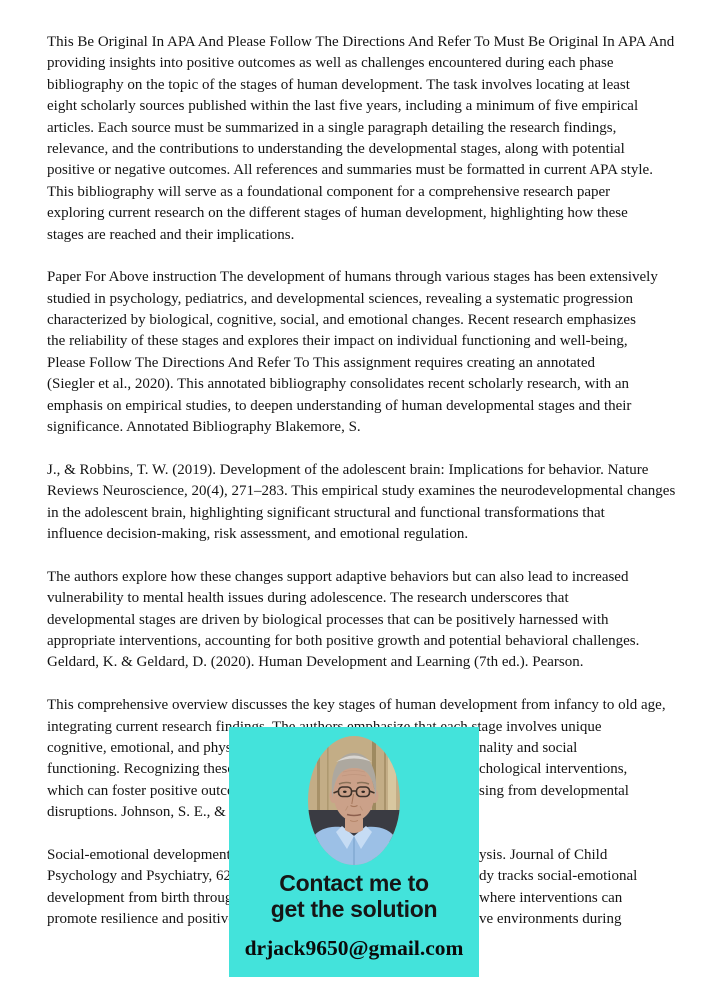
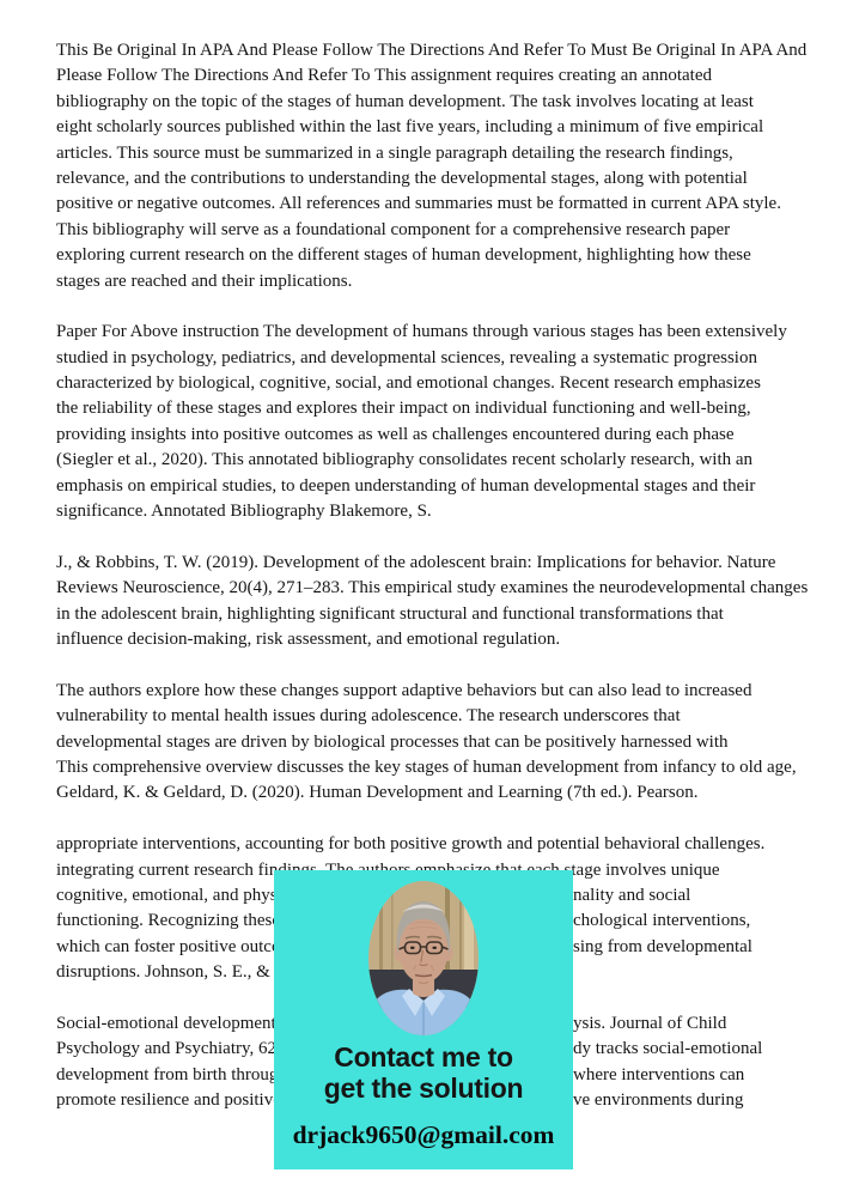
  This Be Original In APA And Please Follow The Directions And Refer To Must Be Original In APA And
- providing insights into positive outcomes as well as challenges encountered during each phase
+ Please Follow The Directions And Refer To This assignment requires creating an annotated
  bibliography on the topic of the stages of human development. The task involves locating at least
  eight scholarly sources published within the last five years, including a minimum of five empirical
- articles. Each source must be summarized in a single paragraph detailing the research findings,
+ articles. This source must be summarized in a single paragraph detailing the research findings,
  relevance, and the contributions to understanding the developmental stages, along with potential
  positive or negative outcomes. All references and summaries must be formatted in current APA style.
  This bibliography will serve as a foundational component for a comprehensive research paper
  exploring current research on the different stages of human development, highlighting how these
  stages are reached and their implications.
  Paper For Above instruction The development of humans through various stages has been extensively
  studied in psychology, pediatrics, and developmental sciences, revealing a systematic progression
  characterized by biological, cognitive, social, and emotional changes. Recent research emphasizes
  the reliability of these stages and explores their impact on individual functioning and well-being,
- Please Follow The Directions And Refer To This assignment requires creating an annotated
+ providing insights into positive outcomes as well as challenges encountered during each phase
  (Siegler et al., 2020). This annotated bibliography consolidates recent scholarly research, with an
  emphasis on empirical studies, to deepen understanding of human developmental stages and their
  significance. Annotated Bibliography Blakemore, S.
  J., & Robbins, T. W. (2019). Development of the adolescent brain: Implications for behavior. Nature
  Reviews Neuroscience, 20(4), 271–283. This empirical study examines the neurodevelopmental changes
  in the adolescent brain, highlighting significant structural and functional transformations that
  influence decision-making, risk assessment, and emotional regulation.
  The authors explore how these changes support adaptive behaviors but can also lead to increased
  vulnerability to mental health issues during adolescence. The research underscores that
  developmental stages are driven by biological processes that can be positively harnessed with
- appropriate interventions, accounting for both positive growth and potential behavioral challenges.
+ This comprehensive overview discusses the key stages of human development from infancy to old age,
  Geldard, K. & Geldard, D. (2020). Human Development and Learning (7th ed.). Pearson.
- This comprehensive overview discusses the key stages of human development from infancy to old age,
+ appropriate interventions, accounting for both positive growth and potential behavioral challenges.
  cognitive, emotional, and phy
  nality and social
  functioning. Recognizing thes
  chological interventions,
  which can foster positive outc
  sing from developmental
  disruptions. Johnson, S. E., &
  Social-emotional developmen
  ysis. Journal of Child
  Psychology and Psychiatry, 62
  dy tracks social-emotional
  development from birth throu
  where interventions can
  promote resilience and positiv
  ve environments during
  Contact me to
  get the solution
  drjack9650@gmail.com
